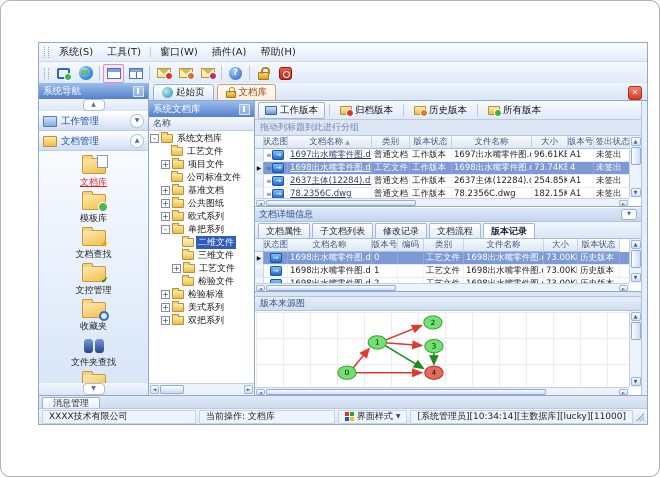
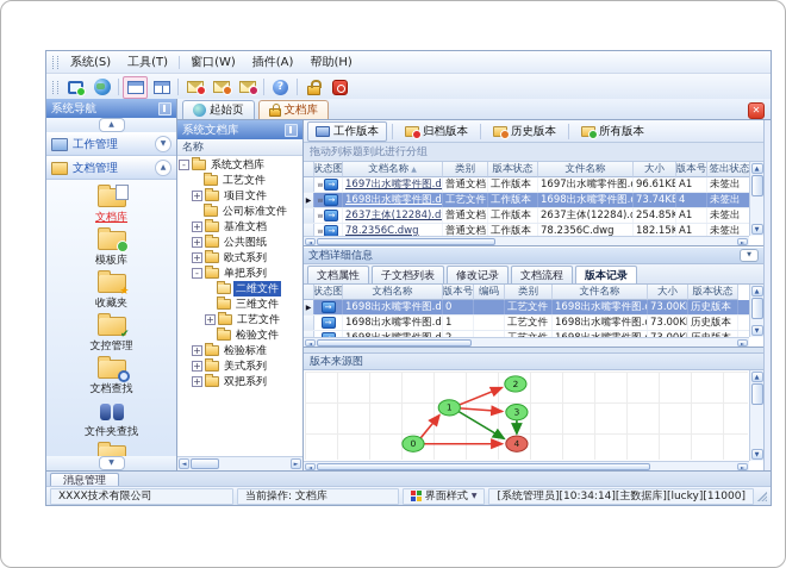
  系统(S)
  工具(T)
  窗口(W)
  插件(A)
  帮助(H)
  系统导航
  工作管理
  文档管理
  文档库
  模板库
- 文档查找
+ 收藏夹
  文控管理
- 收藏夹
+ 文档查找
  文件夹查找
  起始页
  文档库
  ✕
  系统文档库
  名称
  -
  系统文档库
  工艺文件
  +
  项目文件
  公司标准文件
  +
  基准文档
  +
  公共图纸
  +
  欧式系列
  -
  单把系列
  二维文件
  三维文件
  +
  工艺文件
  检验文件
  +
  检验标准
  +
  美式系列
  +
  双把系列
  工作版本
  归档版本
  历史版本
  所有版本
  拖动列标题到此进行分组
  状态图
  文档名称
  类别
  版本状态
  文件名称
  大小
  版本号
  签出状态
  →
  1697出水嘴零件图.d
  普通文档
  工作版本
  1697出水嘴零件图.
  96.61KB
  A1
  未签出
  →
  1698出水嘴零件图.d
  工艺文件
  工作版本
  1698出水嘴零件图.
  73.74KB
  4
  未签出
  →
  2637主体(12284).d
  普通文档
  工作版本
  2637主体(12284).d
  254.85K
  A1
  未签出
  →
  78.2356C.dwg
  普通文档
  工作版本
  78.2356C.dwg
  182.15K
  A1
  未签出
  文档详细信息
  文档属性
  子文档列表
  修改记录
  文档流程
  版本记录
  状态图
  文档名称
  版本号
  编码
  类别
  文件名称
  大小
  版本状态
  →
  1698出水嘴零件图.d
  0
  工艺文件
  1698出水嘴零件图.
  73.00K
  历史版本
  →
  1698出水嘴零件图.d
  1
  工艺文件
  1698出水嘴零件图.
  73.00K
  历史版本
  版本来源图
  0
  1
  2
  3
  4
  消息管理
  XXXX技术有限公司
  当前操作: 文档库
  界面样式
  [系统管理员][10:34:14][主数据库][lucky][11000]
